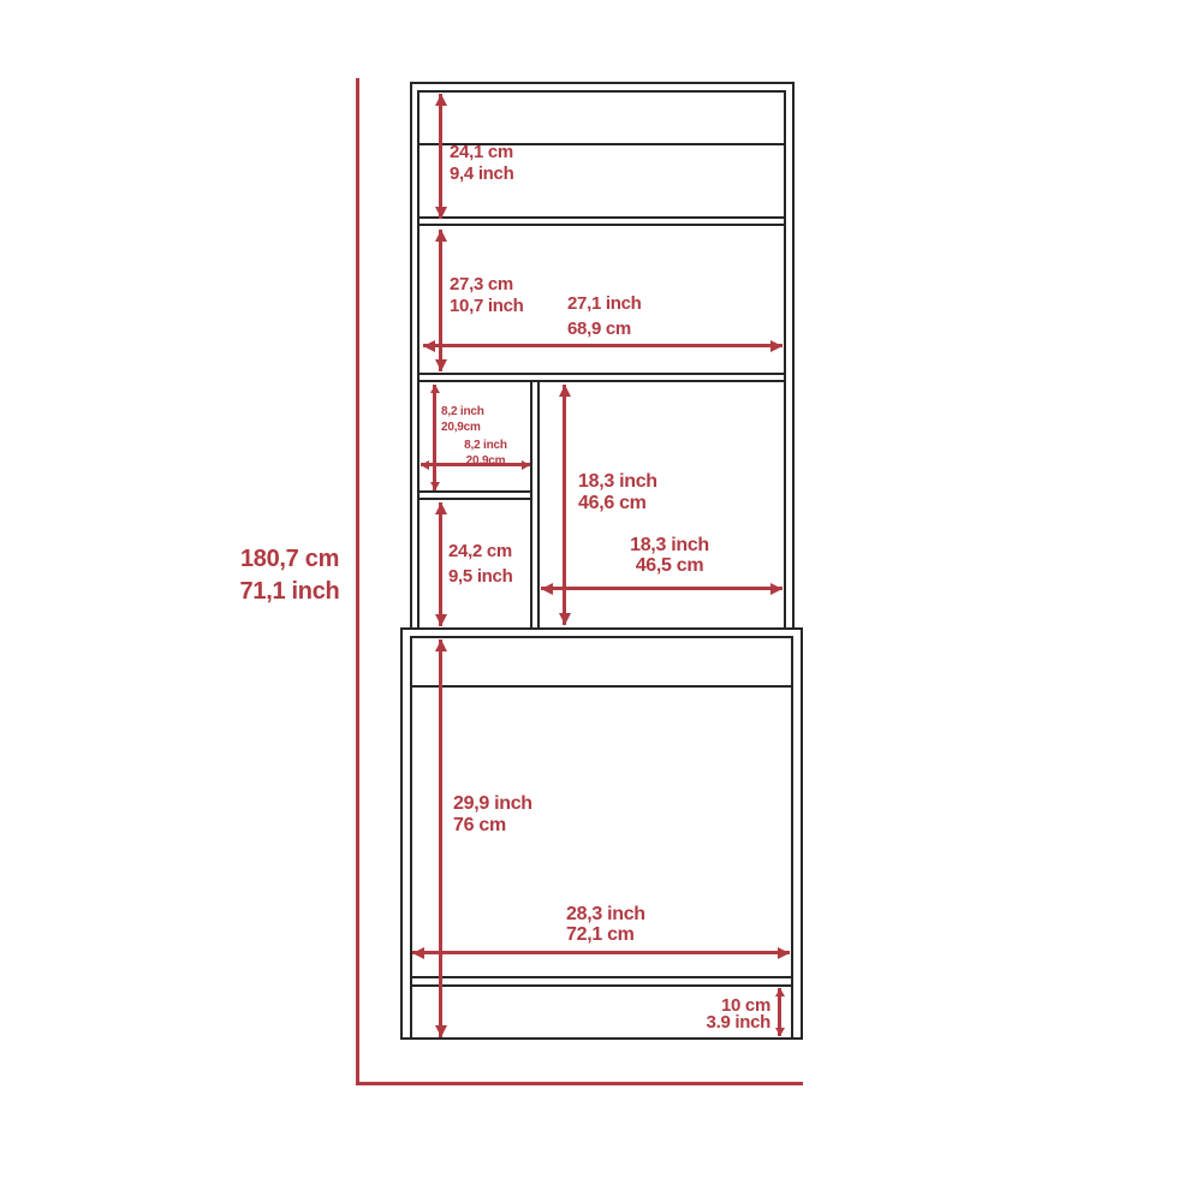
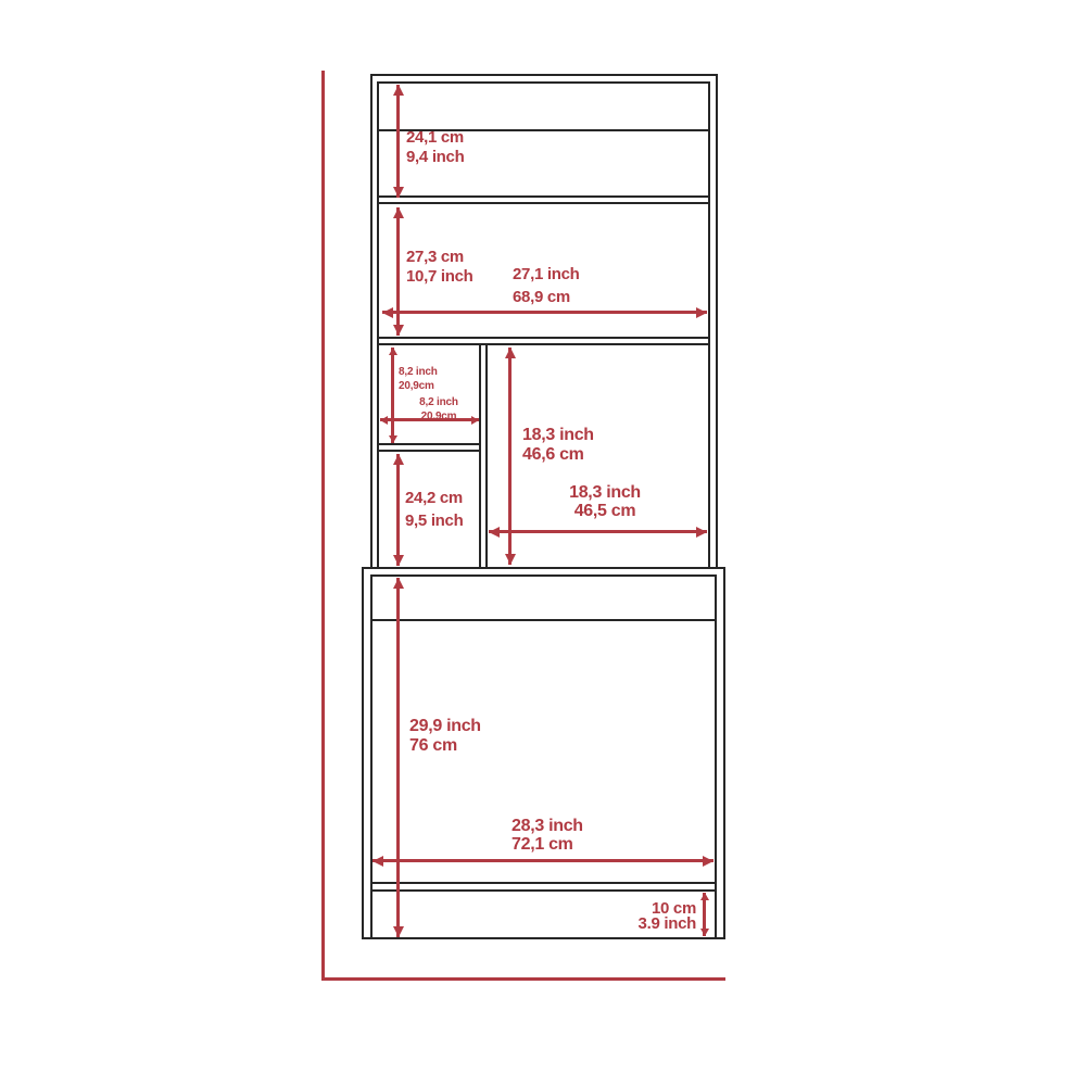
  24,1 cm
  9,4 inch
  27,3 cm
  10,7 inch
  27,1 inch
  68,9 cm
  8,2 inch
  20,9cm
  8,2 inch
  20,9cm
  24,2 cm
  9,5 inch
  18,3 inch
  46,6 cm
  18,3 inch
  46,5 cm
  29,9 inch
  76 cm
  28,3 inch
  72,1 cm
  10 cm
  3.9 inch
- 180,7 cm
- 71,1 inch
